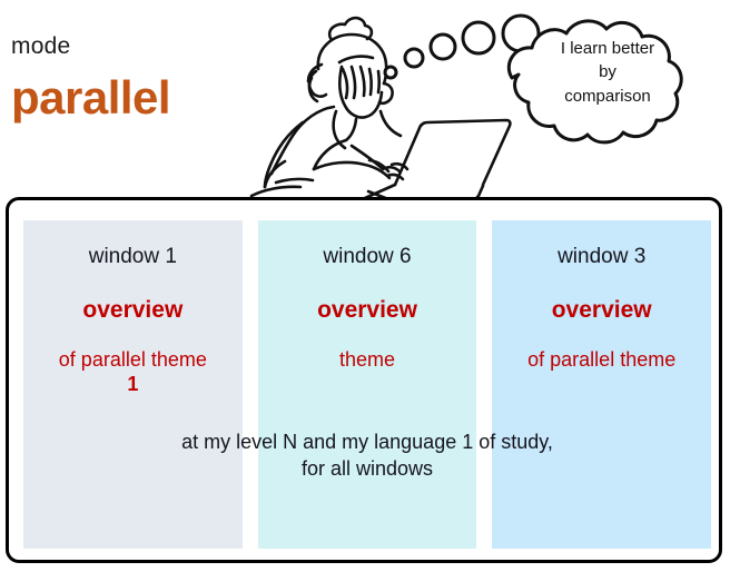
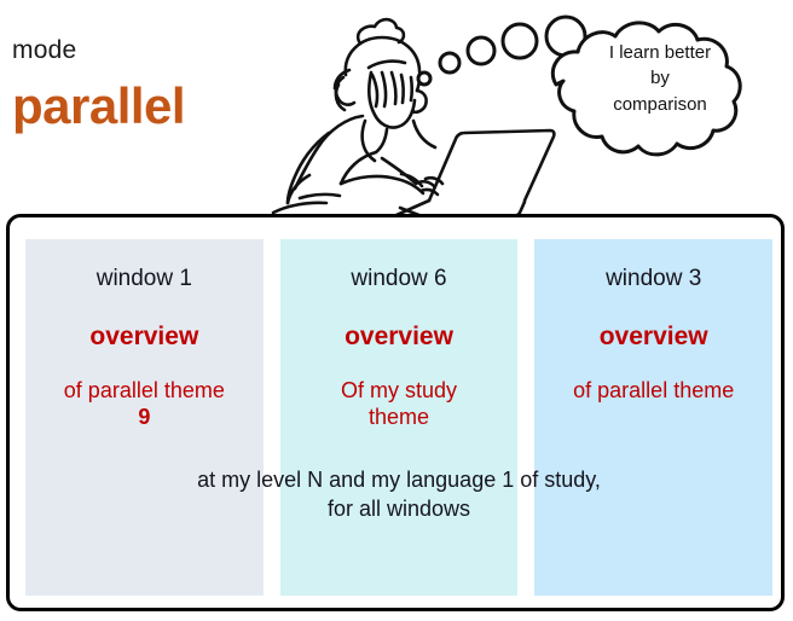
  mode
  parallel
  I learn better
  by
  comparison
  window 1
  overview
  of parallel theme
- 1
+ 9
  window 6
  overview
+ Of my study
  theme
  window 3
  overview
  of parallel theme
  at my level N and my language 1 of study,
  for all windows
